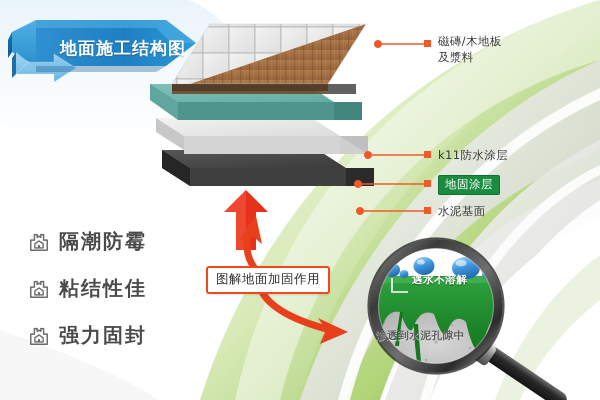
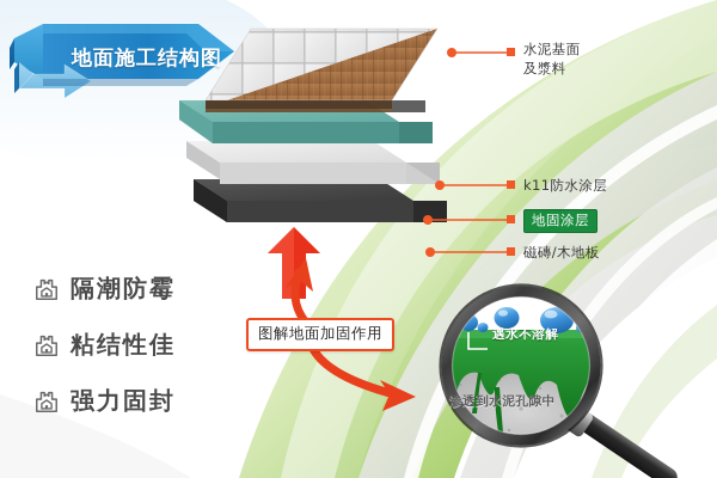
  地面施工结构图
- 磁磚/木地板
+ 水泥基面
  及漿料
  k11防水涂层
  地固涂层
- 水泥基面
+ 磁磚/木地板
  隔潮防霉
  粘结性佳
  强力固封
  图解地面加固作用
  遇水不溶解
  渗透到水泥孔隙中
